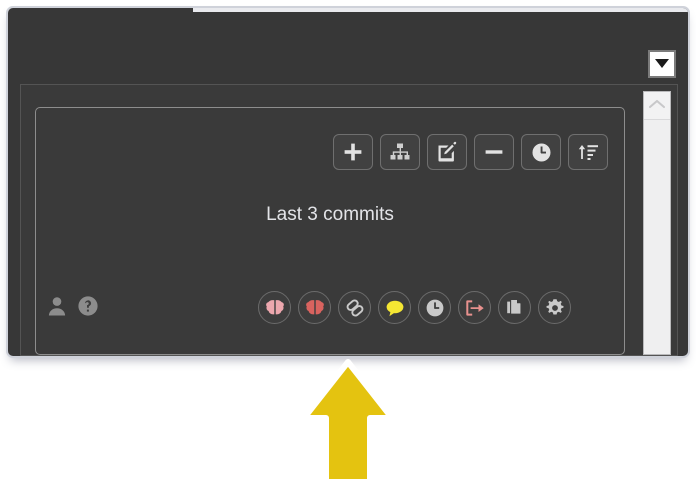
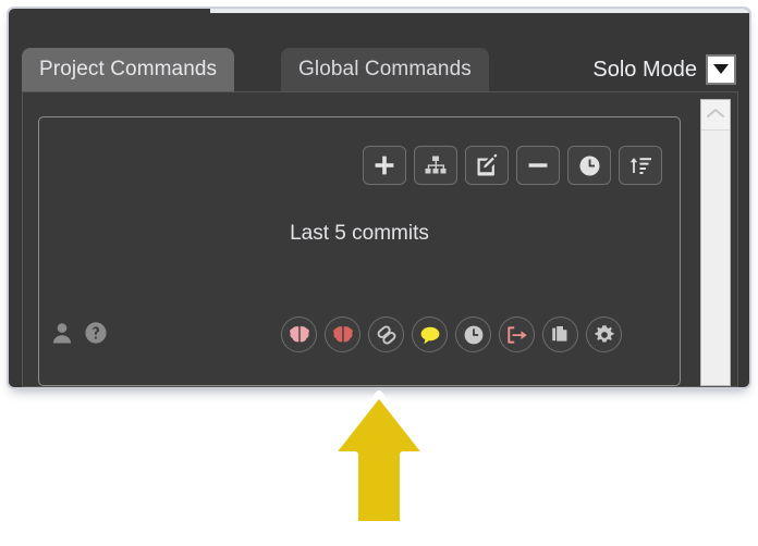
+ Project Commands
+ Global Commands
+ Solo Mode
- Last 3 commits
+ Last 5 commits
